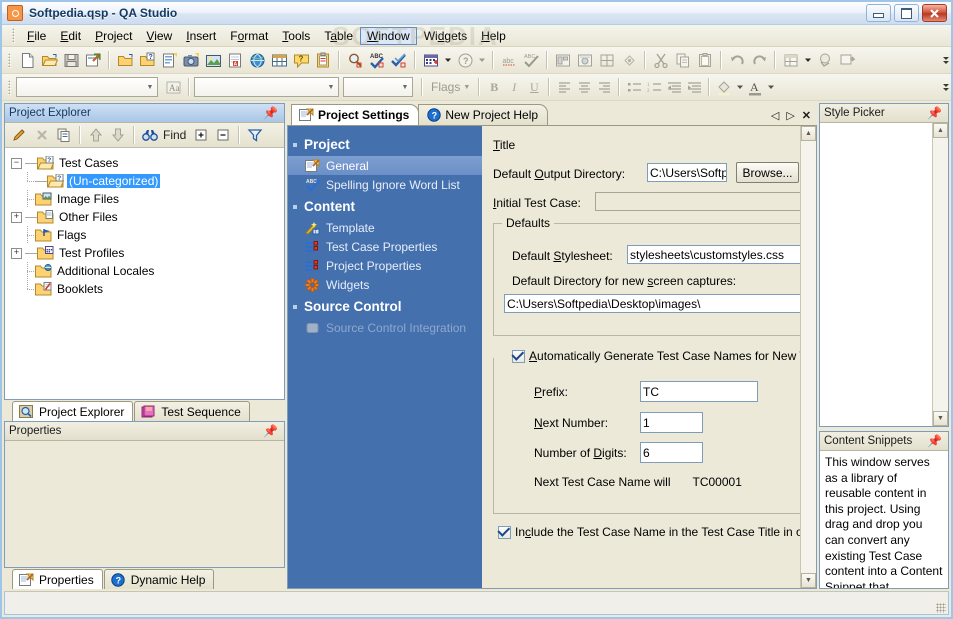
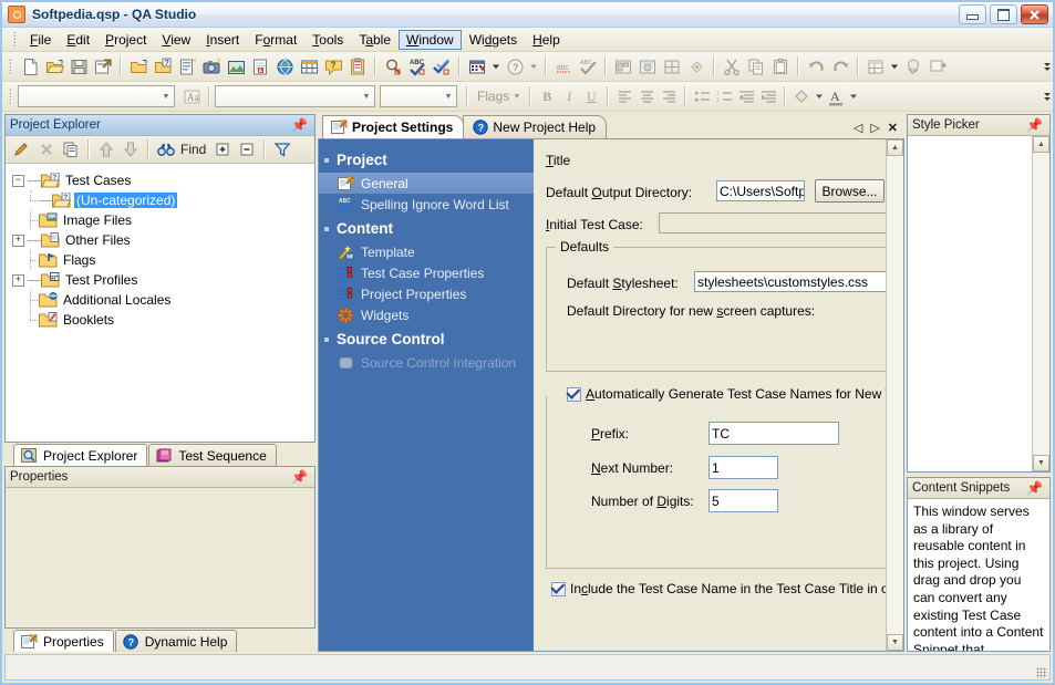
  Softpedia.qsp - QA Studio
- SOFTPEDIA
  File
  Edit
  Project
  View
  Insert
  Format
  Tools
  Table
  Window
  Widgets
  Help
  ?
  ?
  Aa
  Flags
  B
  I
  U
  A
  Project Explorer
  📌
  Find
  −
  Test Cases
  (Un-categorized)
  Image Files
  +
  Other Files
  Flags
  +
  Test Profiles
  Additional Locales
  Booklets
  Project Explorer
  Test Sequence
  Properties
  📌
  Properties
  ?
  Dynamic Help
  Project Settings
  ?
  New Project Help
  ◁
  ▷
  ✕
  Project
  General
  Spelling Ignore Word List
  Content
  Template
  Test Case Properties
  Project Properties
  Widgets
  Source Control
  Source Control Integration
  Title
  Default Output Directory:
  C:\Users\Softp
  Browse...
  Initial Test Case:
  Defaults
  Default Stylesheet:
  stylesheets\customstyles.css
  Default Directory for new screen captures:
- C:\Users\Softpedia\Desktop\images\
  Automatically Generate Test Case Names for New
  Prefix:
  TC
  Next Number:
  1
  Number of Digits:
- 6
+ 5
- Next Test Case Name will
- TC00001
  Include the Test Case Name in the Test Case Title in o
  Style Picker
  📌
  Content Snippets
  📌
  This window serves as a library of reusable content in this project. Using drag and drop you can convert any existing Test Case content into a Content Snippet that
